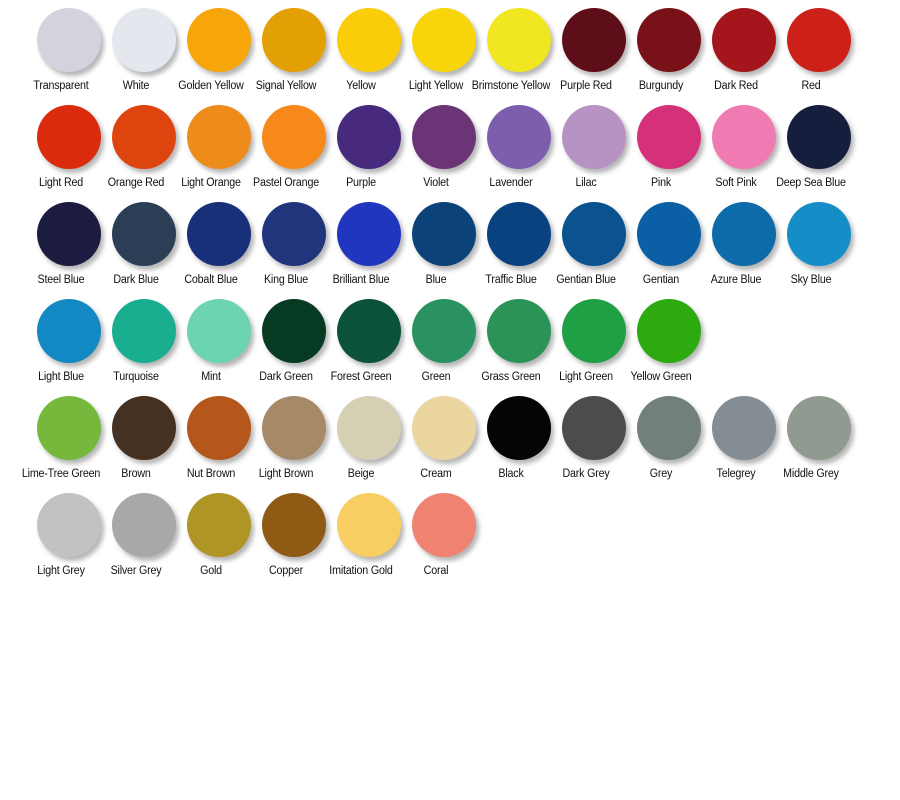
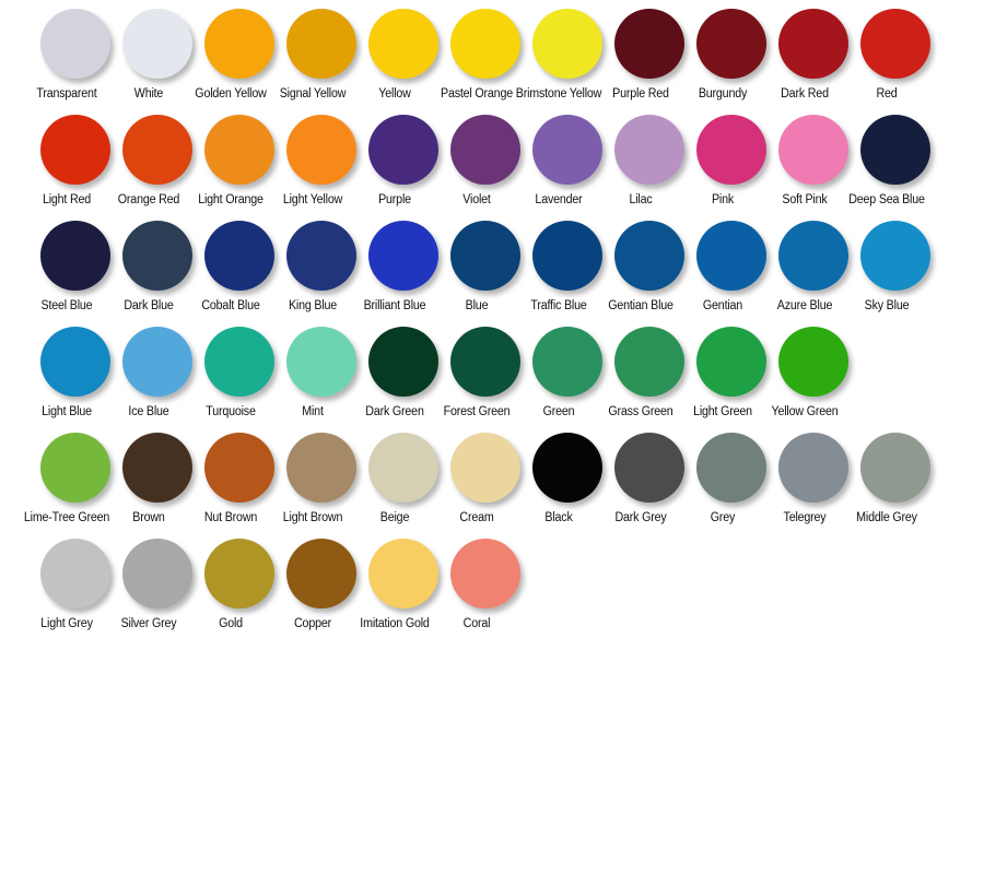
  Transparent
  White
  Golden Yellow
  Signal Yellow
  Yellow
- Light Yellow
+ Pastel Orange
  Brimstone Yellow
  Purple Red
  Burgundy
  Dark Red
  Red
  Light Red
  Orange Red
  Light Orange
- Pastel Orange
+ Light Yellow
  Purple
  Violet
  Lavender
  Lilac
  Pink
  Soft Pink
  Deep Sea Blue
  Steel Blue
  Dark Blue
  Cobalt Blue
  King Blue
  Brilliant Blue
  Blue
  Traffic Blue
  Gentian Blue
  Gentian
  Azure Blue
  Sky Blue
  Light Blue
+ Ice Blue
  Turquoise
  Mint
  Dark Green
  Forest Green
  Green
  Grass Green
  Light Green
  Yellow Green
  Lime-Tree Green
  Brown
  Nut Brown
  Light Brown
  Beige
  Cream
  Black
  Dark Grey
  Grey
  Telegrey
  Middle Grey
  Light Grey
  Silver Grey
  Gold
  Copper
  Imitation Gold
  Coral
